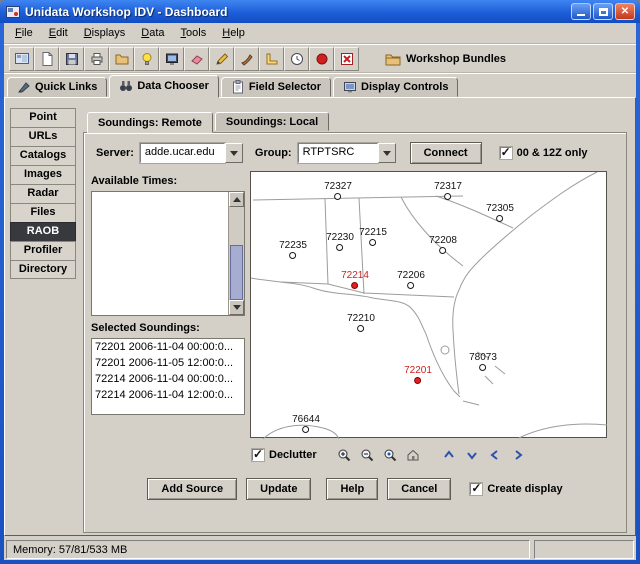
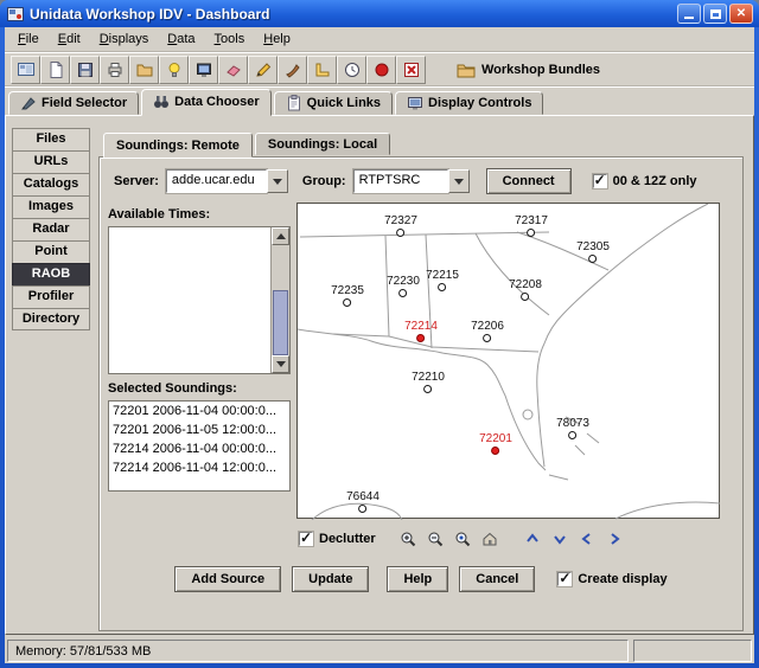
  Unidata Workshop IDV - Dashboard
  ✕
  File
  Edit
  Displays
  Data
  Tools
  Help
  Workshop Bundles
- Quick Links
+ Field Selector
  Data Chooser
- Field Selector
+ Quick Links
  Display Controls
- Point
+ Files
  URLs
  Catalogs
  Images
  Radar
- Files
+ Point
  RAOB
  Profiler
  Directory
  Soundings: Remote
  Soundings: Local
  Server:
  adde.ucar.edu
  Group:
  RTPTSRC
  Connect
  ✓
  00 & 12Z only
  Available Times:
  Selected Soundings:
  72201 2006-11-04 00:00:0...
  72201 2006-11-05 12:00:0...
  72214 2006-11-04 00:00:0...
  72214 2006-11-04 12:00:0...
  72327
  72317
  72305
  72235
  72230
  72215
  72208
  72214
  72206
  72210
  78073
  72201
  76644
  ✓
  Declutter
  Add Source
  Update
  Help
  Cancel
  ✓
  Create display
  Memory: 57/81/533 MB
